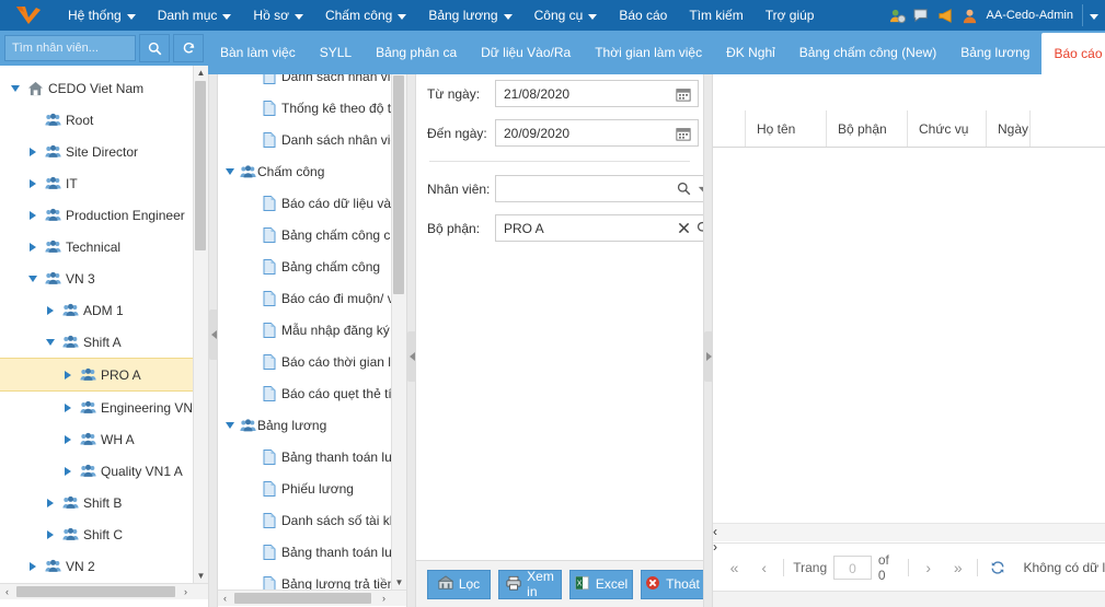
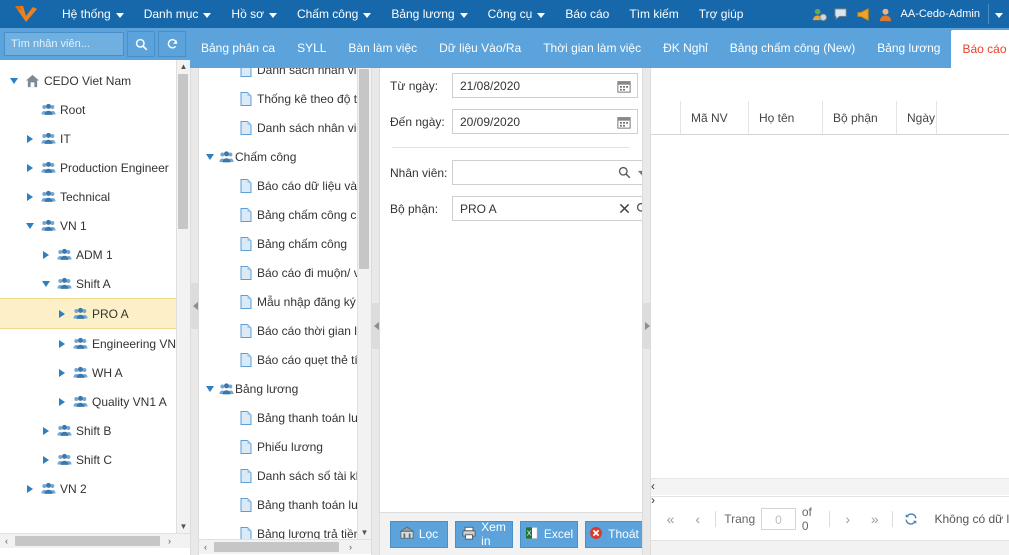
  Hệ thống
  Danh mục
  Hồ sơ
  Chấm công
  Bảng lương
  Công cụ
  Báo cáo
  Tìm kiếm
  Trợ giúp
  AA-Cedo-Admin
  Tìm nhân viên...
  CEDO Viet Nam
  Root
- Site Director
  IT
  Production Engineer
  Technical
- VN 3
+ VN 1
  ADM 1
  Shift A
  PRO A
  Engineering VN
  WH A
  Quality VN1 A
  Shift B
  Shift C
  VN 2
  ▲
  ▼
  ‹
  ›
  Danh sách nhân vi
  Thống kê theo độ t
  Danh sách nhân vi
  Chấm công
  Báo cáo dữ liệu và
  Bảng chấm công
  Báo cáo đi muộn/
  Mẫu nhập đăng ký
  Báo cáo thời gian l
  Báo cáo quẹt thẻ t
  Bảng lương
  Bảng thanh toán lư
  Phiếu lương
  Danh sách số tài k
  Bảng thanh toán lư
  Bảng lương trả tiề
  ▼
  ‹
  ›
  Từ ngày:
  21/08/2020
  Đến ngày:
  20/09/2020
  Nhân viên:
  Bộ phận:
  PRO A
  Lọc
  Xem in
  Excel
  Thoát
+ Mã NV
  Họ tên
  Bộ phận
- Chức vụ
  Ngày
  ‹
  ›
  «
  ‹
  Trang
  0
  of 0
  ›
  »
  Không có dữ l
- Bàn làm việc
+ Bảng phân ca
  SYLL
- Bảng phân ca
+ Bàn làm việc
  Dữ liệu Vào/Ra
  Thời gian làm việc
  ĐK Nghỉ
  Bảng chấm công (New)
  Bảng lương
  Báo cáo
